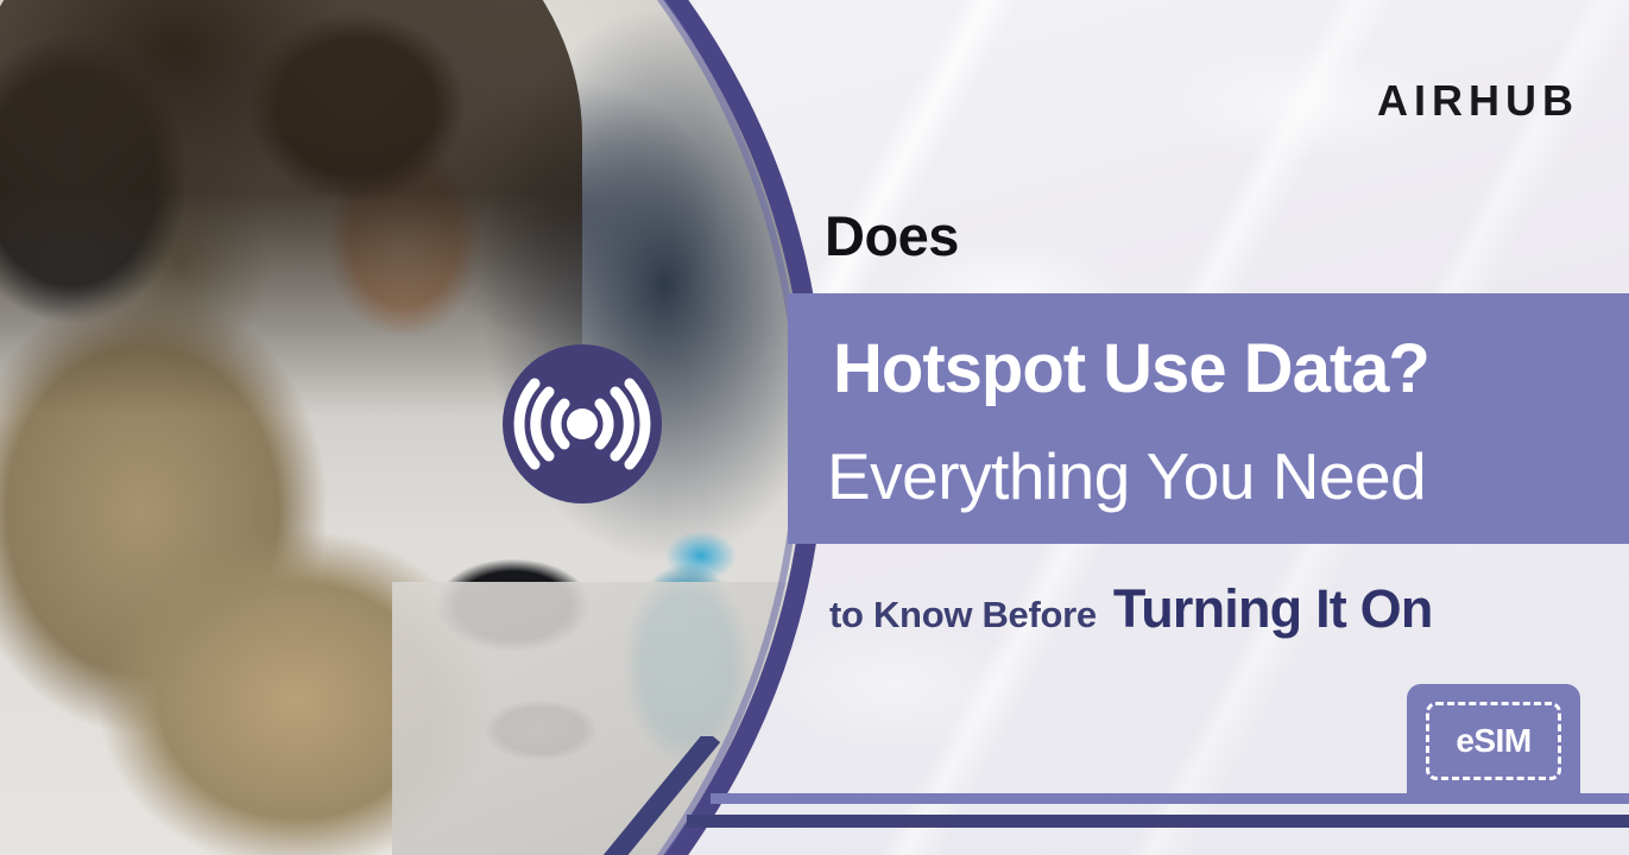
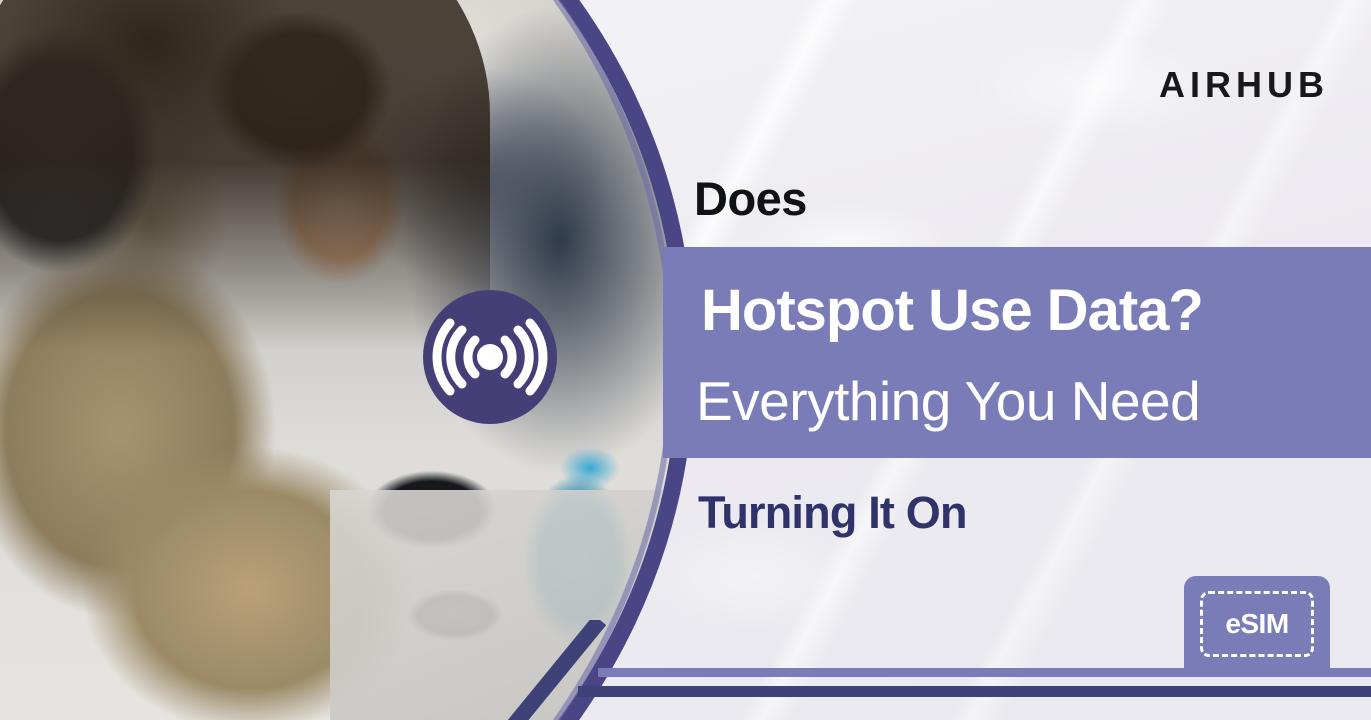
  AIRHUB
  Does
  Hotspot Use Data?
  Everything You Need
- to Know Before
  Turning It On
  eSIM
